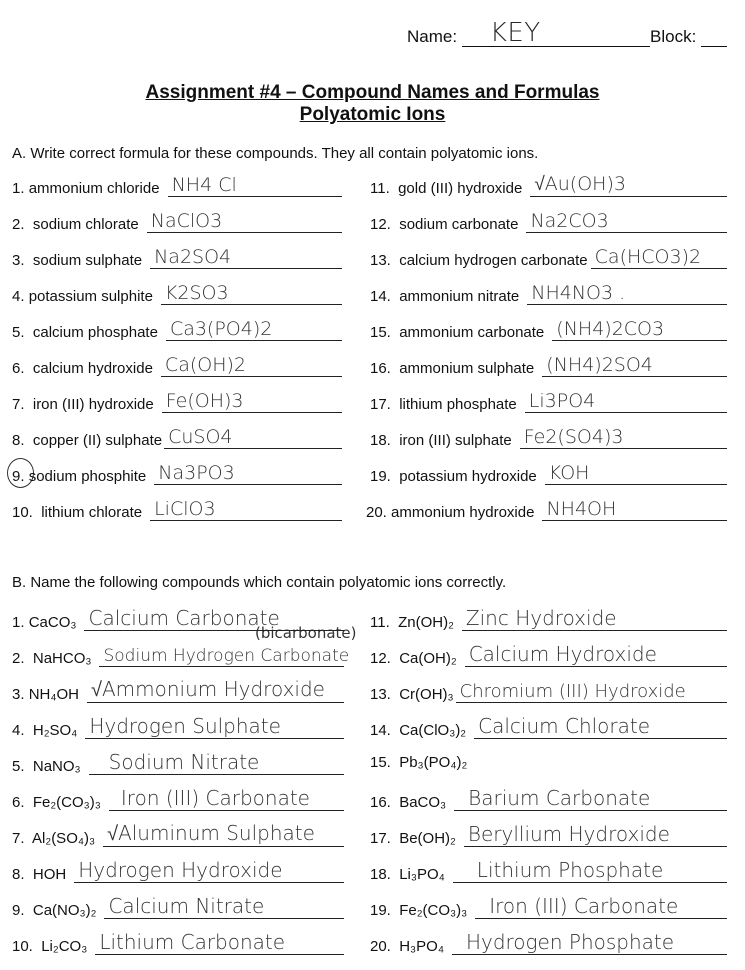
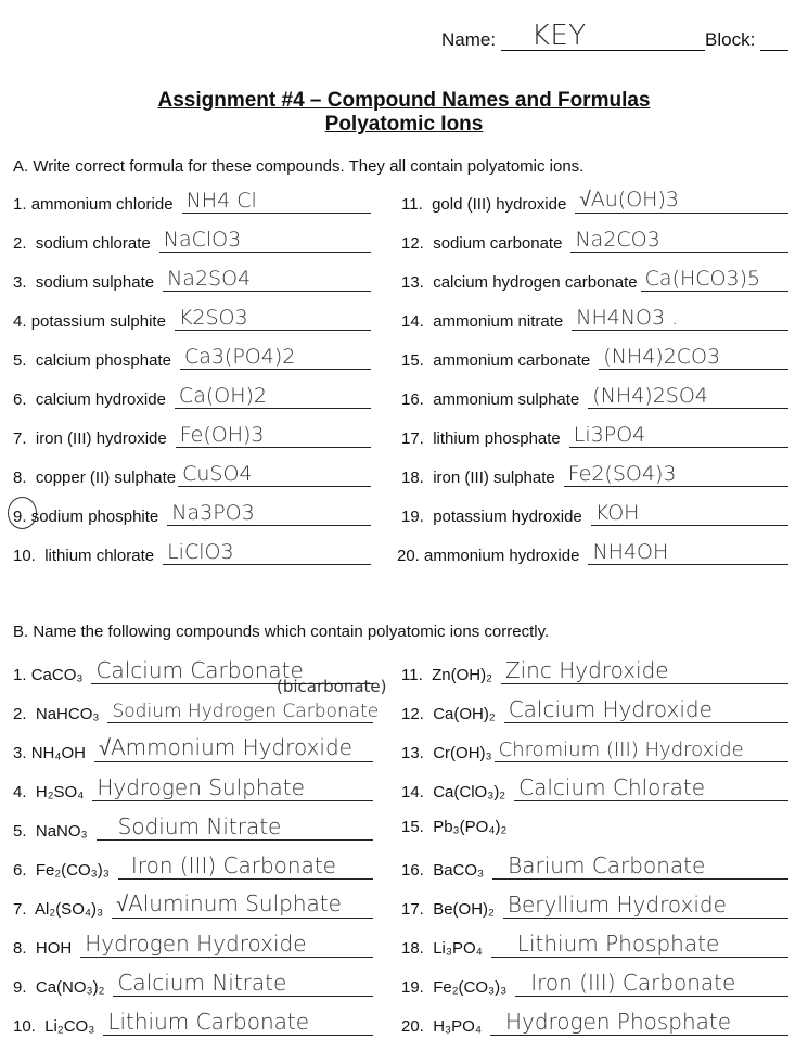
  Name:
  KEY
  Block:
  Assignment #4 – Compound Names and Formulas
  Polyatomic Ions
  A. Write correct formula for these compounds. They all contain polyatomic ions.
  B. Name the following compounds which contain polyatomic ions correctly.
  (bicarbonate)
  1. ammonium chloride
  NH4 Cl
  2. sodium chlorate
  NaClO3
  3. sodium sulphate
  Na2SO4
  4. potassium sulphite
  K2SO3
  5. calcium phosphate
  Ca3(PO4)2
  6. calcium hydroxide
  Ca(OH)2
  7. iron (III) hydroxide
  Fe(OH)3
  8. copper (II) sulphate
  CuSO4
  9. sodium phosphite
  Na3PO3
  10. lithium chlorate
  LiClO3
  11. gold (III) hydroxide
  √Au(OH)3
  12. sodium carbonate
  Na2CO3
  13. calcium hydrogen carbonate
- Ca(HCO3)2
+ Ca(HCO3)5
  14. ammonium nitrate
  NH4NO3 .
  15. ammonium carbonate
  (NH4)2CO3
  16. ammonium sulphate
  (NH4)2SO4
  17. lithium phosphate
  Li3PO4
  18. iron (III) sulphate
  Fe2(SO4)3
  19. potassium hydroxide
  KOH
  20. ammonium hydroxide
  NH4OH
  1. CaCO₃
  Calcium Carbonate
  2. NaHCO₃
  Sodium Hydrogen Carbonate
  3. NH₄OH
  √Ammonium Hydroxide
  4. H₂SO₄
  Hydrogen Sulphate
  5. NaNO₃
  Sodium Nitrate
  6. Fe₂(CO₃)₃
  Iron (III) Carbonate
  7. Al₂(SO₄)₃
  √Aluminum Sulphate
  8. HOH
  Hydrogen Hydroxide
  9. Ca(NO₃)₂
  Calcium Nitrate
  10. Li₂CO₃
  Lithium Carbonate
  11. Zn(OH)₂
  Zinc Hydroxide
  12. Ca(OH)₂
  Calcium Hydroxide
  13. Cr(OH)₃
  Chromium (III) Hydroxide
  14. Ca(ClO₃)₂
  Calcium Chlorate
  15. Pb₃(PO₄)₂
  16. BaCO₃
  Barium Carbonate
  17. Be(OH)₂
  Beryllium Hydroxide
  18. Li₃PO₄
  Lithium Phosphate
  19. Fe₂(CO₃)₃
  Iron (III) Carbonate
  20. H₃PO₄
  Hydrogen Phosphate
